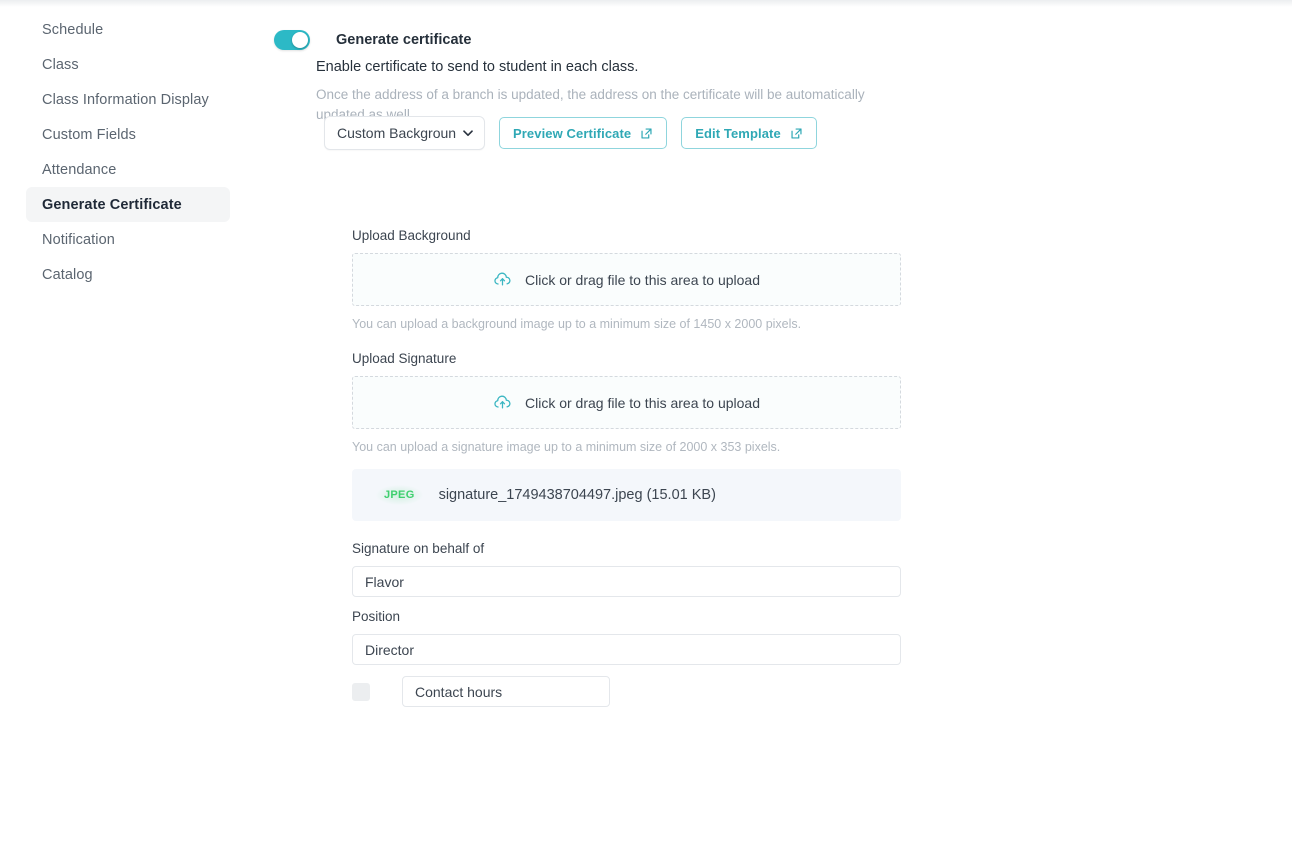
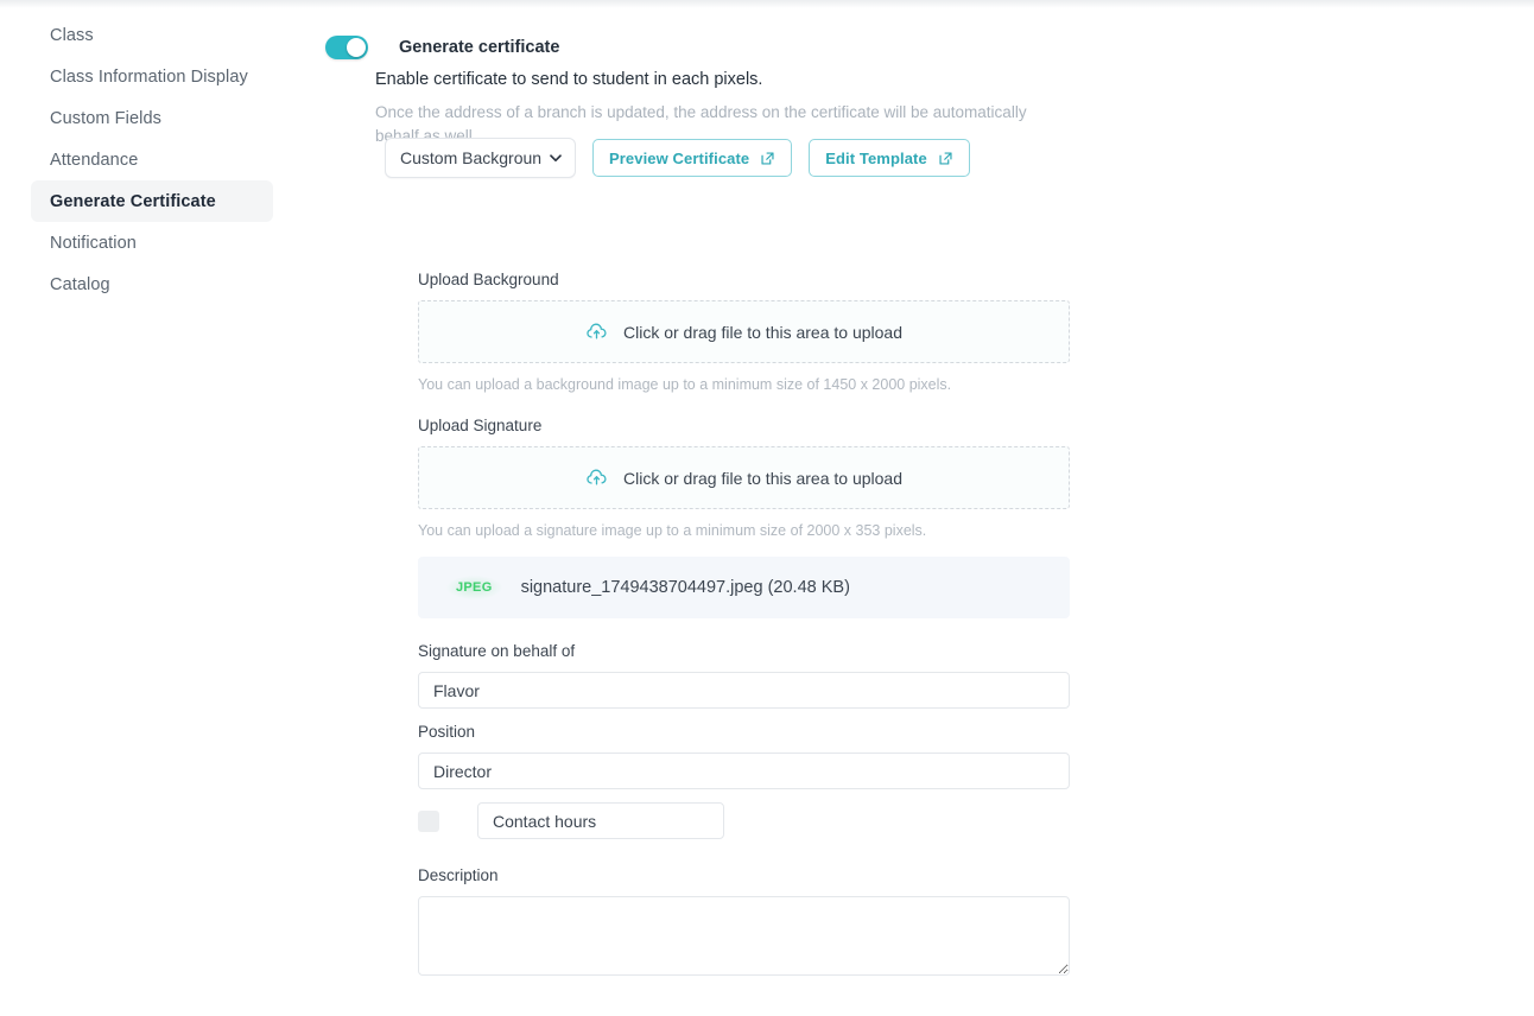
- Schedule
  Class
  Class Information Display
  Custom Fields
  Attendance
  Generate Certificate
  Notification
  Catalog
  Generate certificate
- Enable certificate to send to student in each class.
+ Enable certificate to send to student in each pixels.
- Once the address of a branch is updated, the address on the certificate will be automatically updated as well..
+ Once the address of a branch is updated, the address on the certificate will be automatically behalf as well..
  Custom Backgroun
  Preview Certificate
  Edit Template
  Upload Background
  Click or drag file to this area to upload
  You can upload a background image up to a minimum size of 1450 x 2000 pixels.
  Upload Signature
  Click or drag file to this area to upload
  You can upload a signature image up to a minimum size of 2000 x 353 pixels.
  JPEG
- signature_1749438704497.jpeg (15.01 KB)
+ signature_1749438704497.jpeg (20.48 KB)
  Signature on behalf of
  Flavor
  Position
  Director
  Contact hours
+ Description
